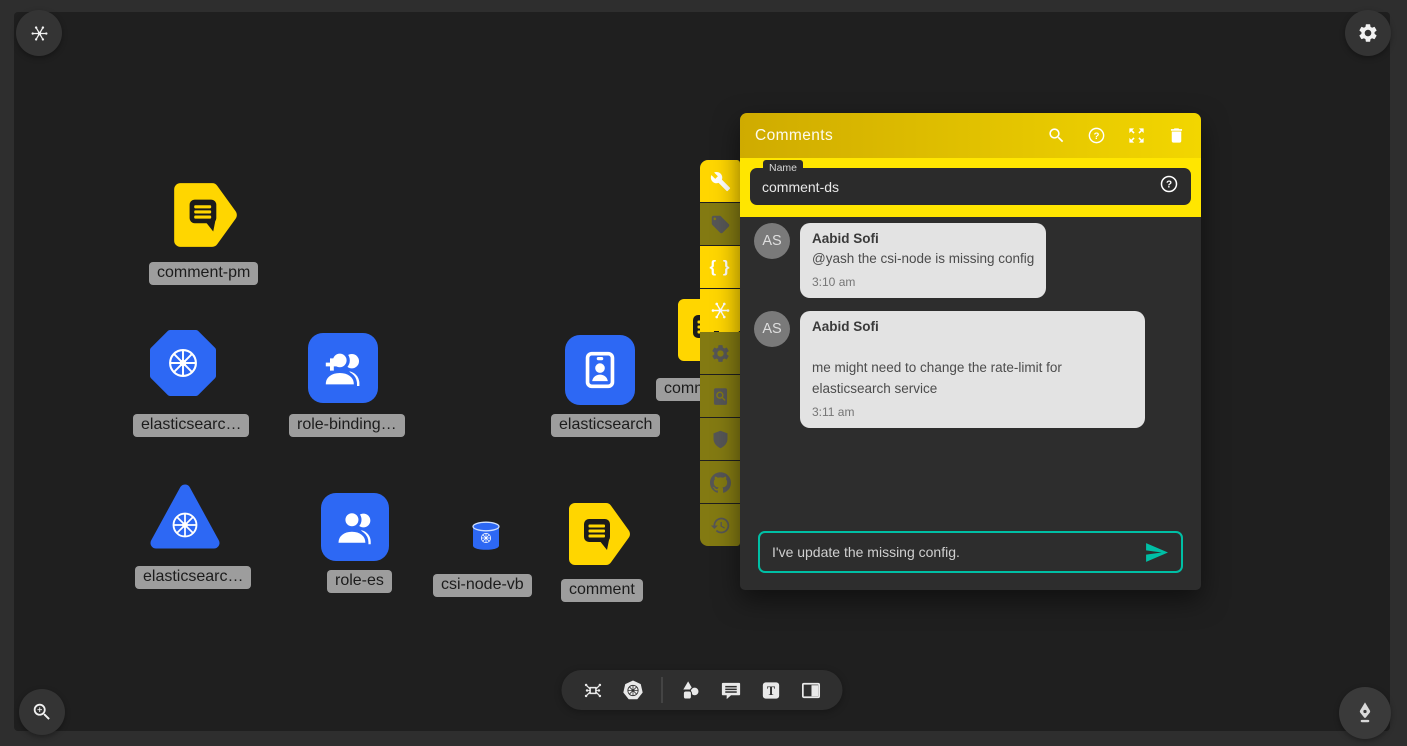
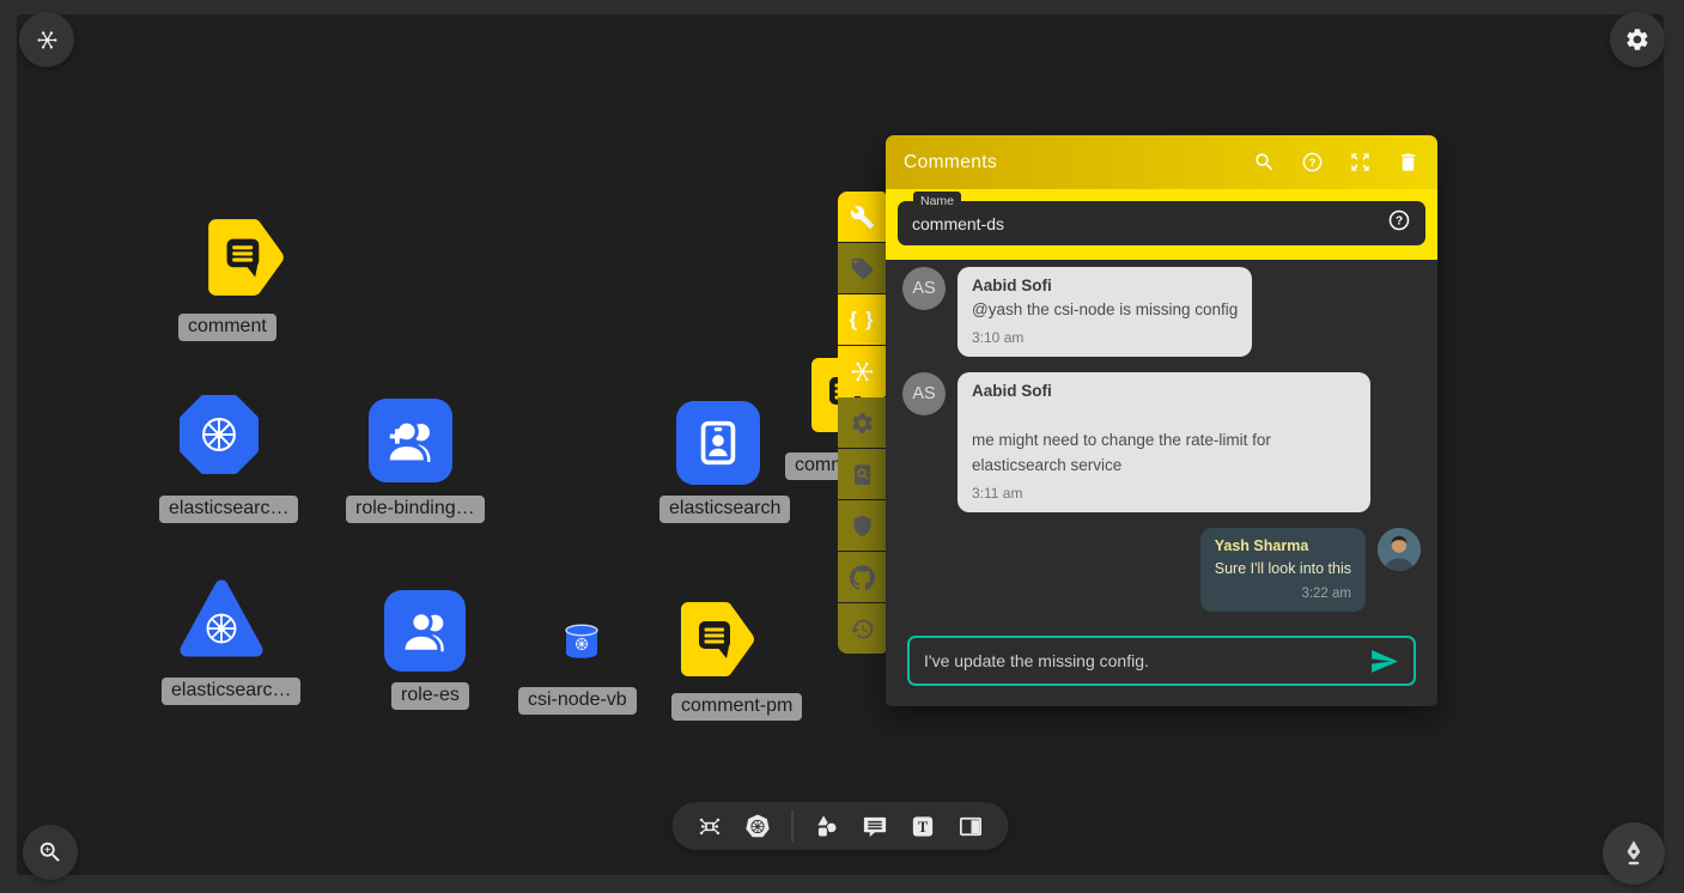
- comment-pm
+ comment
  elasticsearc…
  role-binding…
  elasticsearch
  com
  elasticsearc…
  role-es
  csi-node-vb
- comment
+ comment-pm
  { }
  Comments
  Name
  comment-ds
  AS
  Aabid Sofi
  @yash the csi-node is missing config
  3:10 am
  AS
  Aabid Sofi
  me might need to change the rate-limit for elasticsearch service
  3:11 am
+ Yash Sharma
+ Sure I'll look into this
+ 3:22 am
  I've update the missing config.
  T
